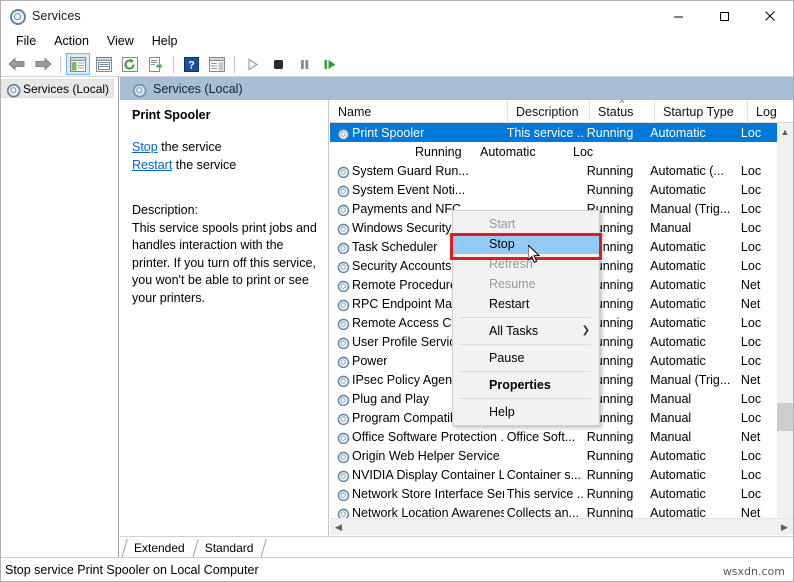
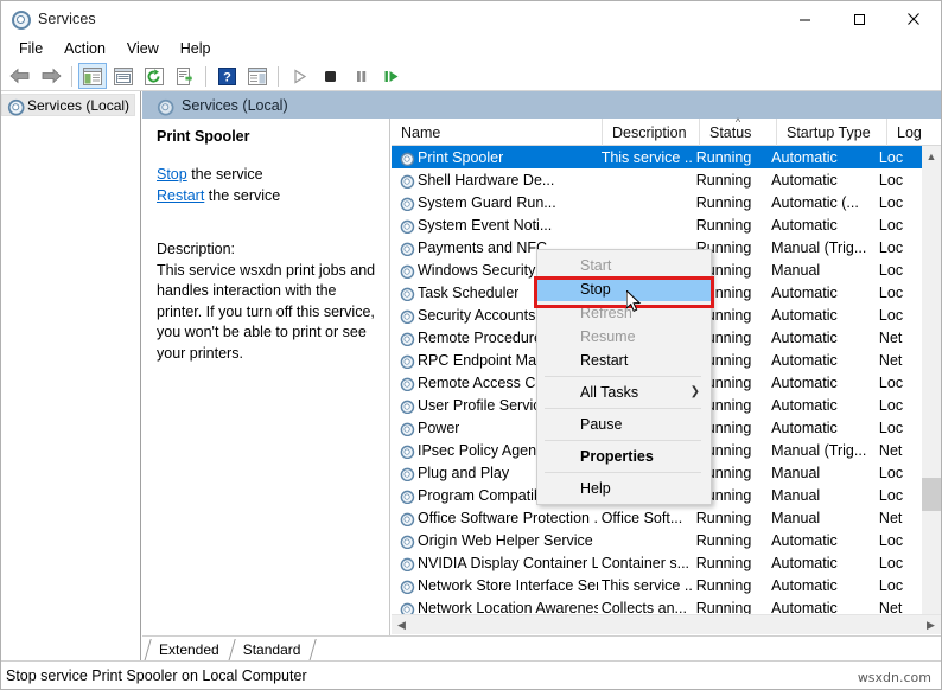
  Services
  File
  Action
  View
  Help
  ?
  Services (Local)
  Services (Local)
  Print Spooler
  Stop the service
  Restart the service
  Description:
- This service spools print jobs and handles interaction with the printer. If you turn off this service, you won't be able to print or see your printers.
+ This service wsxdn print jobs and handles interaction with the printer. If you turn off this service, you won't be able to print or see your printers.
  Name
  Description
  ^
  Status
  Startup Type
  Log
  Print Spooler
  This service ..
  Running
  Automatic
  Loc
+ Shell Hardware De...
  Running
  Automatic
  Loc
  System Guard Run...
  Running
  Automatic (...
  Loc
  System Event Noti...
  Running
  Automatic
  Loc
  Payments and NFC...
  Running
  Manual (Trig...
  Loc
  Windows Security
  nning
  Manual
  Loc
  Task Scheduler
  nning
  Automatic
  Loc
  Security Accounts
  nning
  Automatic
  Loc
  Remote Procedur
  nning
  Automatic
  Net
  RPC Endpoint Ma
  nning
  Automatic
  Net
  Remote Access C
  nning
  Automatic
  Loc
  User Profile Servi
  nning
  Automatic
  Loc
  Power
  nning
  Automatic
  Loc
  IPsec Policy Agen
  nning
  Manual (Trig...
  Net
  Plug and Play
  nning
  Manual
  Loc
  nning
  Manual
  Loc
  Office Software Protection .
  Office Soft...
  Running
  Manual
  Net
  Origin Web Helper Service
  Running
  Automatic
  Loc
  NVIDIA Display Container L
  Container s...
  Running
  Automatic
  Loc
  Network Store Interface Se
  This service ..
  Running
  Automatic
  Loc
  Network Location Awarenes
  Collects an...
  Running
  Automatic
  Net
  ▲
  ◀
  ▶
  Extended
  Standard
  Start
  Stop
  Refresh
  Resume
  Restart
  All Tasks
  ❯
  Pause
  Properties
  Help
  Stop service Print Spooler on Local Computer
  wsxdn.com
